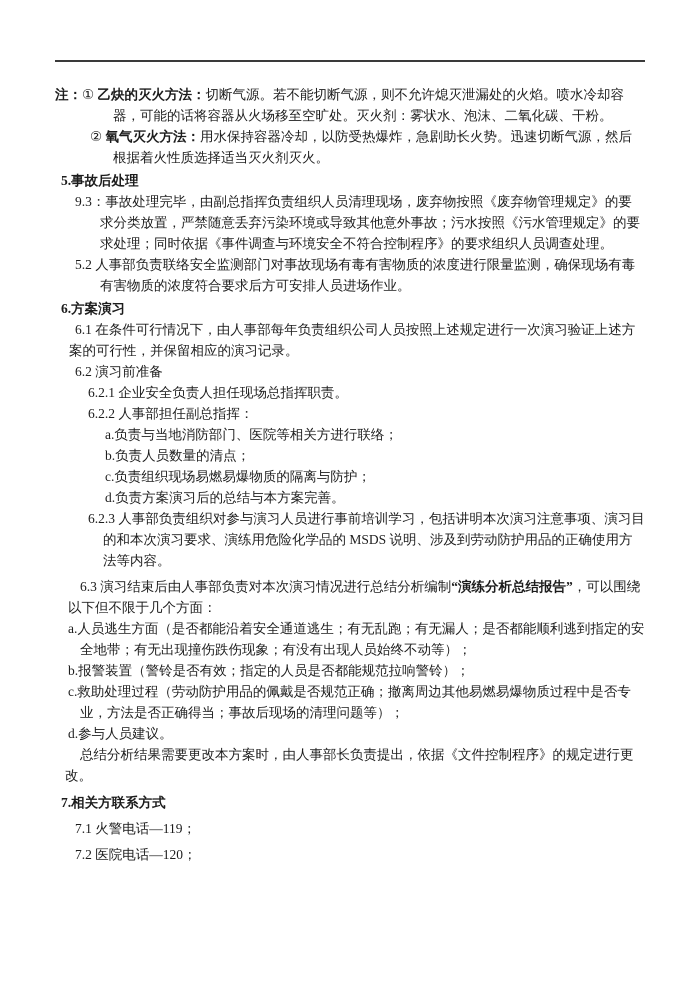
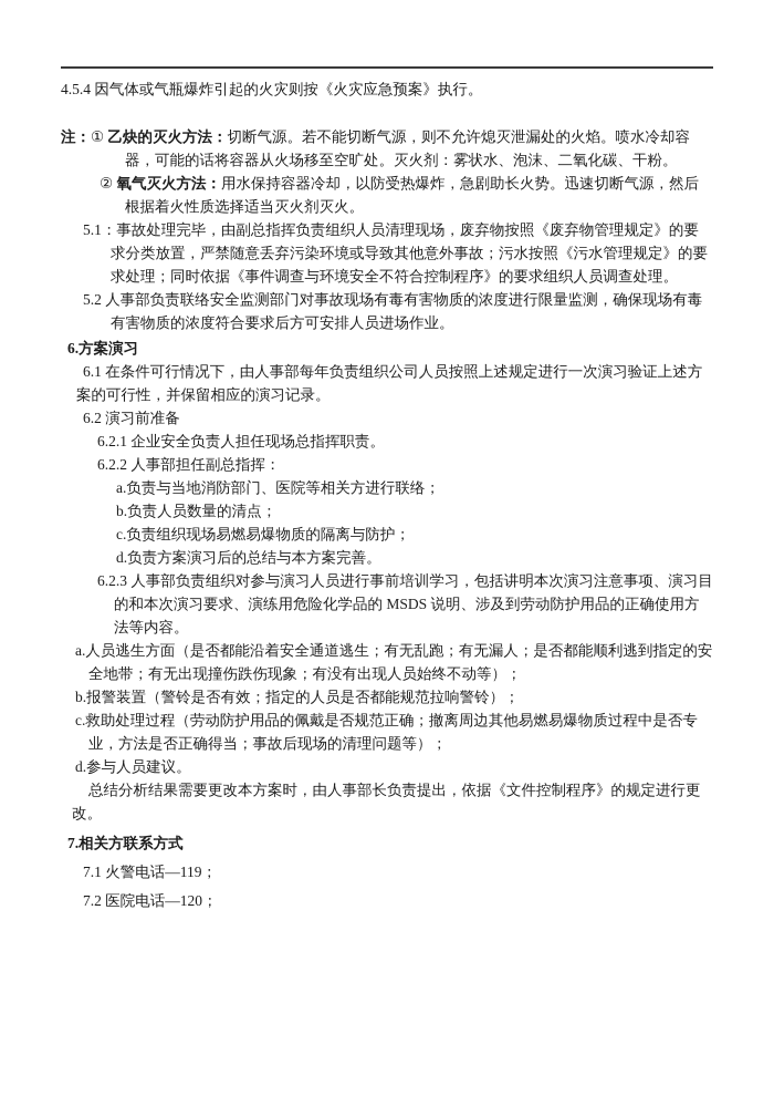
+ 4.5.4 因气体或气瓶爆炸引起的火灾则按《火灾应急预案》执行。
  注：① 乙炔的灭火方法：切断气源。若不能切断气源，则不允许熄灭泄漏处的火焰。喷水冷却容器，可能的话将容器从火场移至空旷处。灭火剂：雾状水、泡沫、二氧化碳、干粉。
  ② 氧气灭火方法：用水保持容器冷却，以防受热爆炸，急剧助长火势。迅速切断气源，然后根据着火性质选择适当灭火剂灭火。
- 5.事故后处理
- 9.3：事故处理完毕，由副总指挥负责组织人员清理现场，废弃物按照《废弃物管理规定》的要求分类放置，严禁随意丢弃污染环境或导致其他意外事故；污水按照《污水管理规定》的要求处理；同时依据《事件调查与环境安全不符合控制程序》的要求组织人员调查处理。
+ 5.1：事故处理完毕，由副总指挥负责组织人员清理现场，废弃物按照《废弃物管理规定》的要求分类放置，严禁随意丢弃污染环境或导致其他意外事故；污水按照《污水管理规定》的要求处理；同时依据《事件调查与环境安全不符合控制程序》的要求组织人员调查处理。
  5.2 人事部负责联络安全监测部门对事故现场有毒有害物质的浓度进行限量监测，确保现场有毒有害物质的浓度符合要求后方可安排人员进场作业。
  6.方案演习
  6.1 在条件可行情况下，由人事部每年负责组织公司人员按照上述规定进行一次演习验证上述方案的可行性，并保留相应的演习记录。
  6.2 演习前准备
  6.2.1 企业安全负责人担任现场总指挥职责。
  6.2.2 人事部担任副总指挥：
  a.负责与当地消防部门、医院等相关方进行联络；
  b.负责人员数量的清点；
  c.负责组织现场易燃易爆物质的隔离与防护；
  d.负责方案演习后的总结与本方案完善。
  6.2.3 人事部负责组织对参与演习人员进行事前培训学习，包括讲明本次演习注意事项、演习目的和本次演习要求、演练用危险化学品的 MSDS 说明、涉及到劳动防护用品的正确使用方法等内容。
- 6.3 演习结束后由人事部负责对本次演习情况进行总结分析编制“演练分析总结报告”，可以围绕以下但不限于几个方面：
  a.人员逃生方面（是否都能沿着安全通道逃生；有无乱跑；有无漏人；是否都能顺利逃到指定的安全地带；有无出现撞伤跌伤现象；有没有出现人员始终不动等）；
  b.报警装置（警铃是否有效；指定的人员是否都能规范拉响警铃）；
  c.救助处理过程（劳动防护用品的佩戴是否规范正确；撤离周边其他易燃易爆物质过程中是否专业，方法是否正确得当；事故后现场的清理问题等）；
  d.参与人员建议。
  总结分析结果需要更改本方案时，由人事部长负责提出，依据《文件控制程序》的规定进行更改。
  7.相关方联系方式
  7.1 火警电话—119；
  7.2 医院电话—120；
